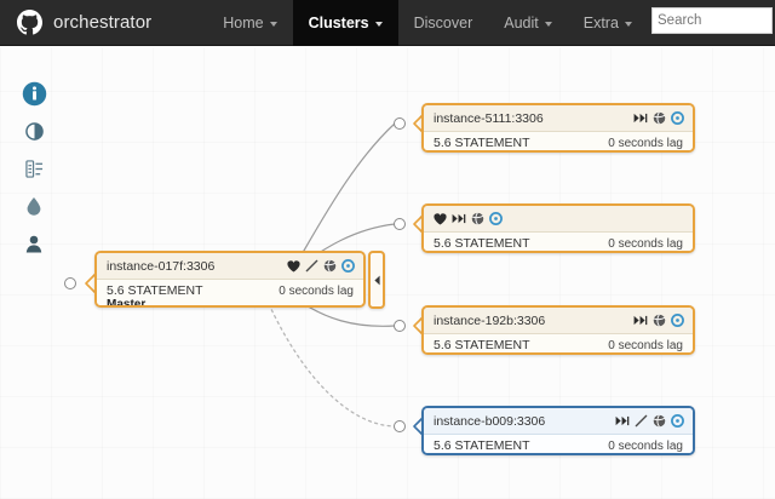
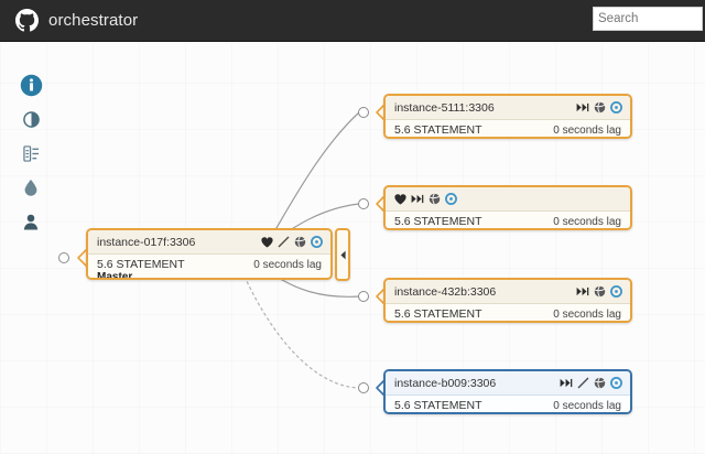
  orchestrator
- Home
- Clusters
- Discover
- Audit
- Extra
  Search
  instance-017f:3306
  5.6 STATEMENT
  0 seconds lag
  Master
  instance-5111:3306
  5.6 STATEMENT
  0 seconds lag
  5.6 STATEMENT
  0 seconds lag
- instance-192b:3306
+ instance-432b:3306
  5.6 STATEMENT
  0 seconds lag
  instance-b009:3306
  5.6 STATEMENT
  0 seconds lag
